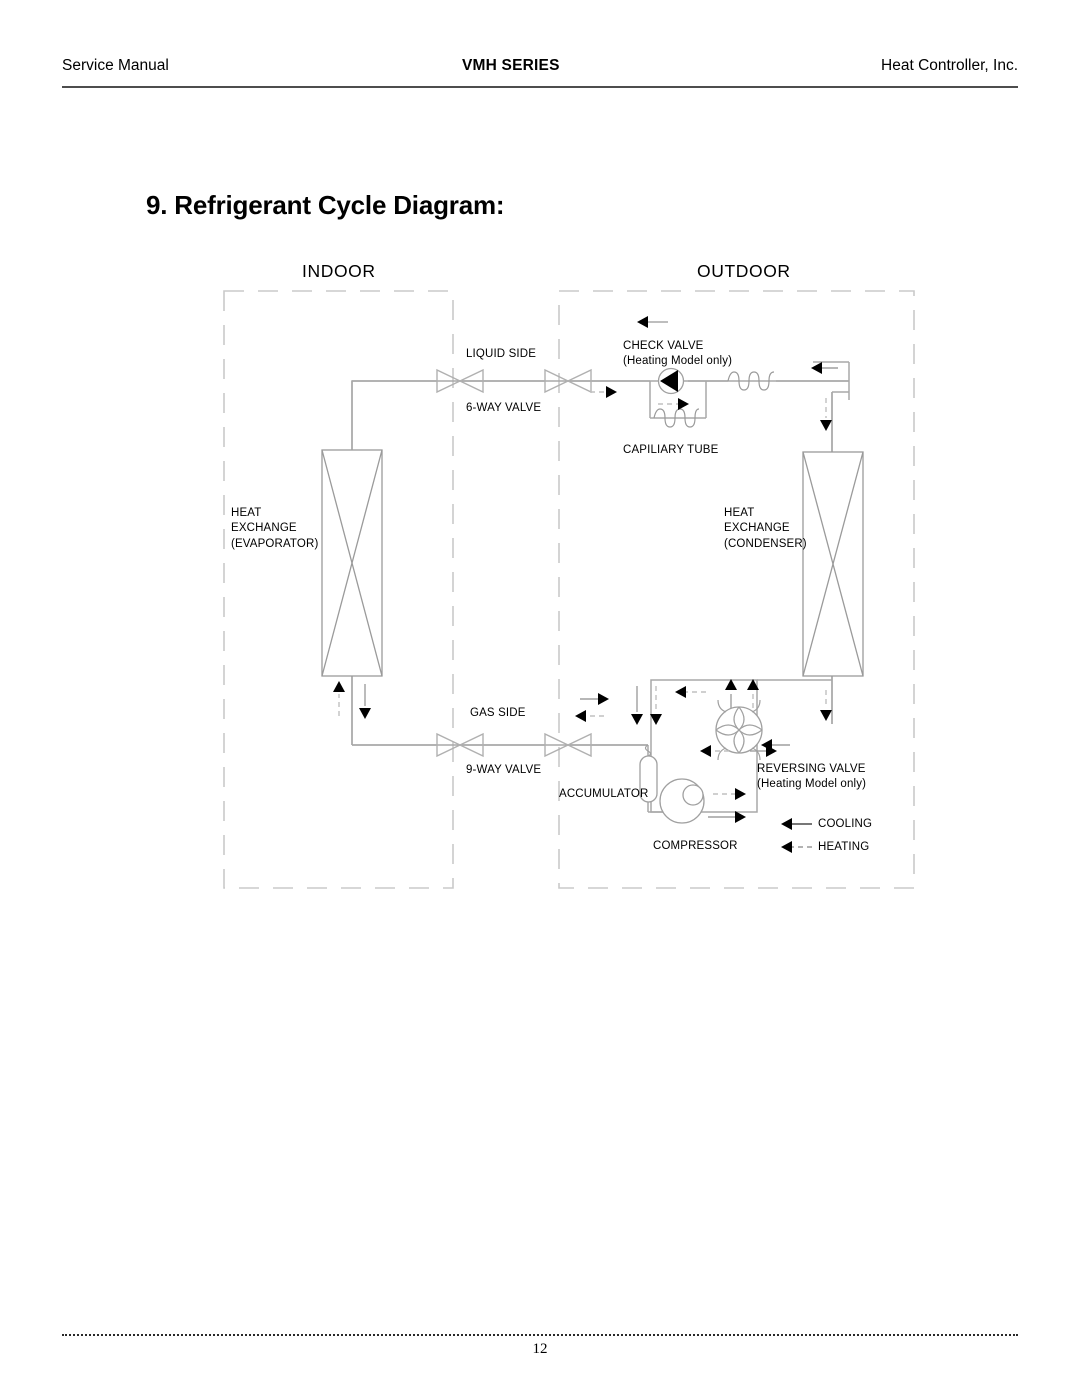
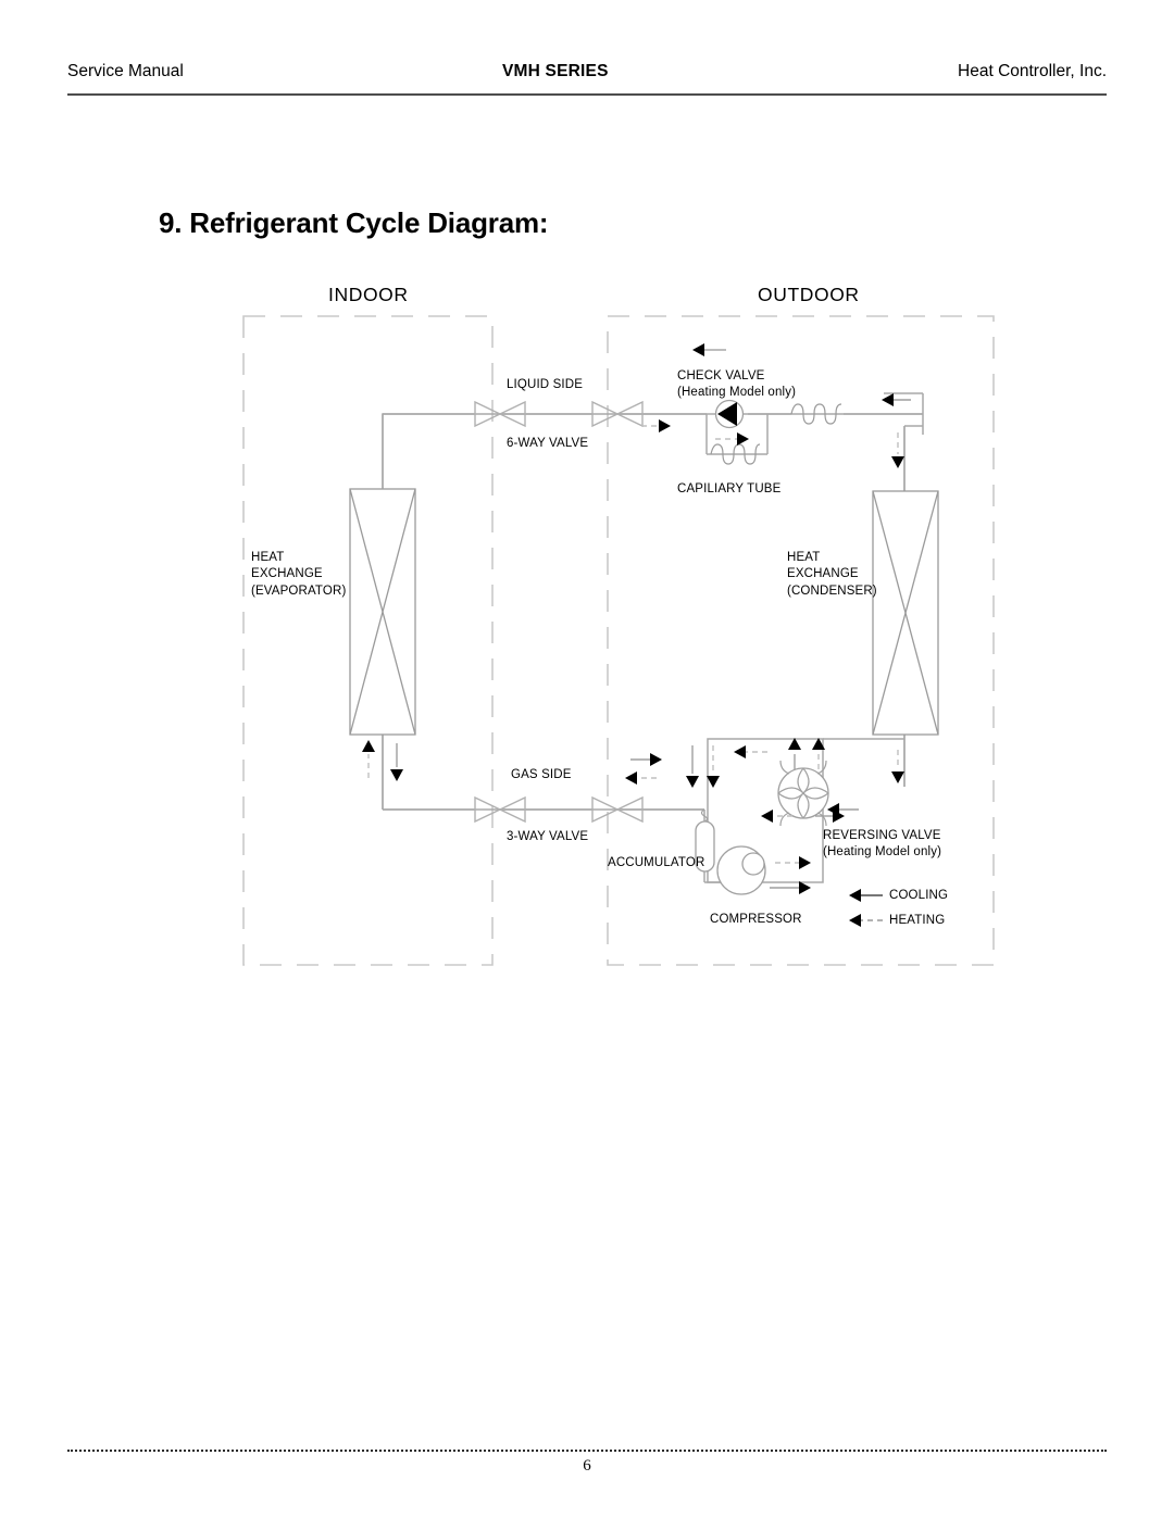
  Service Manual
  VMH SERIES
  Heat Controller, Inc.
  9. Refrigerant Cycle Diagram:
  INDOOR
  OUTDOOR
  LIQUID SIDE
  6-WAY VALVE
  CHECK VALVE
  (Heating Model only)
  CAPILIARY TUBE
  HEAT
  EXCHANGE
  (EVAPORATOR)
  HEAT
  EXCHANGE
  (CONDENSER)
  GAS SIDE
- 9-WAY VALVE
+ 3-WAY VALVE
  ACCUMULATOR
  REVERSING VALVE
  (Heating Model only)
  COMPRESSOR
  COOLING
  HEATING
- 12
+ 6
